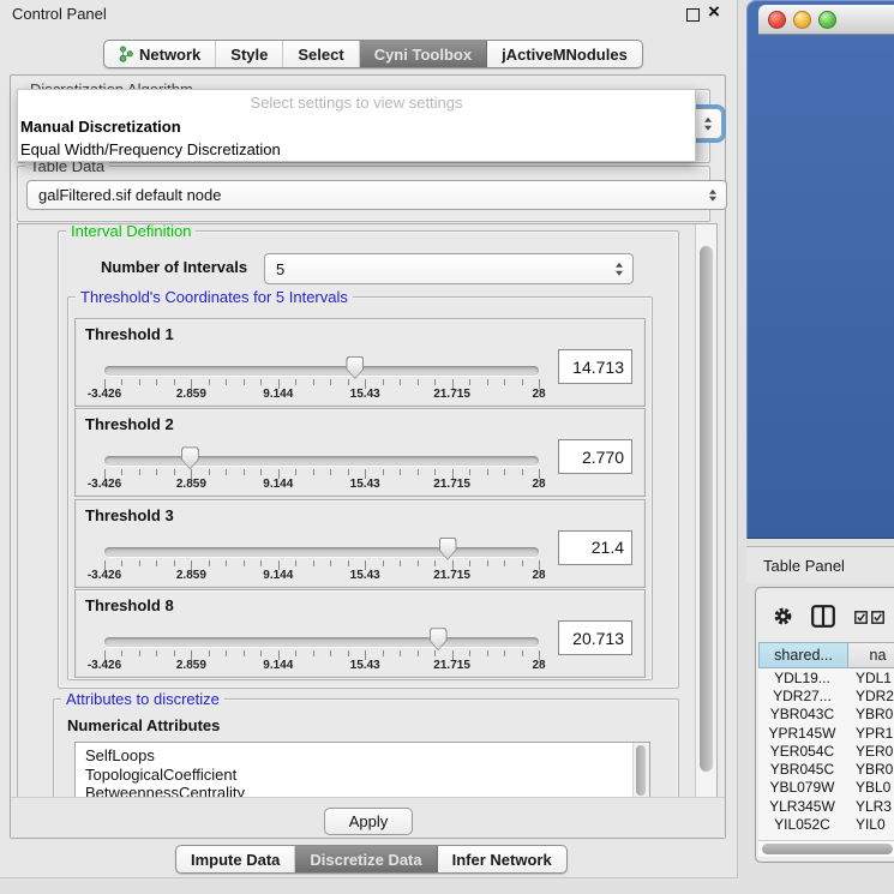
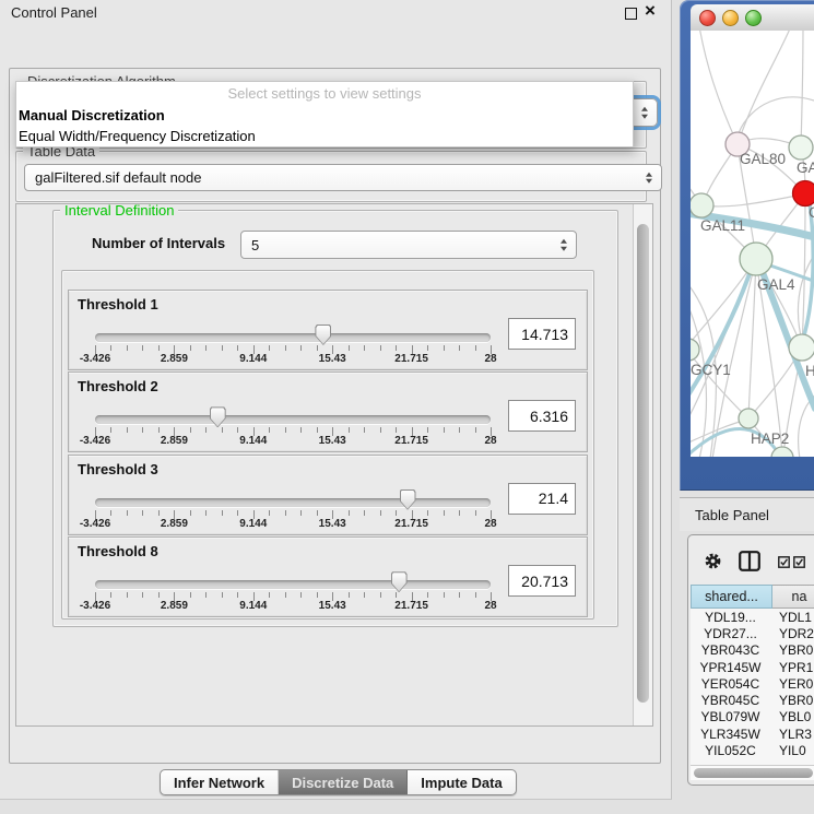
  Control Panel
  ×
- Network
- Style
- Select
- Cyni Toolbox
- jActiveMNodules
  Table Data
  galFiltered.sif default node
  Interval Definition
  Number of Intervals
  5
- Threshold's Coordinates for 5 Intervals
  Threshold 1
  -3.426
  2.859
  9.144
  15.43
  21.715
  28
  14.713
  Threshold 2
  -3.426
  2.859
  9.144
  15.43
  21.715
  28
- 2.770
+ 6.316
  Threshold 3
  -3.426
  2.859
  9.144
  15.43
  21.715
  28
  21.4
  Threshold 8
  -3.426
  2.859
  9.144
  15.43
  21.715
  28
  20.713
- Attributes to discretize
- Numerical Attributes
- SelfLoops
- TopologicalCoefficient
- BetweennessCentrality
- Apply
- Impute Data
+ Infer Network
  Discretize Data
- Infer Network
+ Impute Data
  Select settings to view settings
  Manual Discretization
  Equal Width/Frequency Discretization
+ GAL80
+ GA
+ GAL11
+ GAL4
+ GCY1
+ H
+ HAP2
  Table Panel
  shared...
  na
  YDL19...
  YDL1
  YDR27...
  YDR2
  YBR043C
  YBR0
  YPR145W
  YPR1
  YER054C
  YER0
  YBR045C
  YBR0
  YBL079W
  YBL0
  YLR345W
  YLR3
  YIL052C
  YIL0
